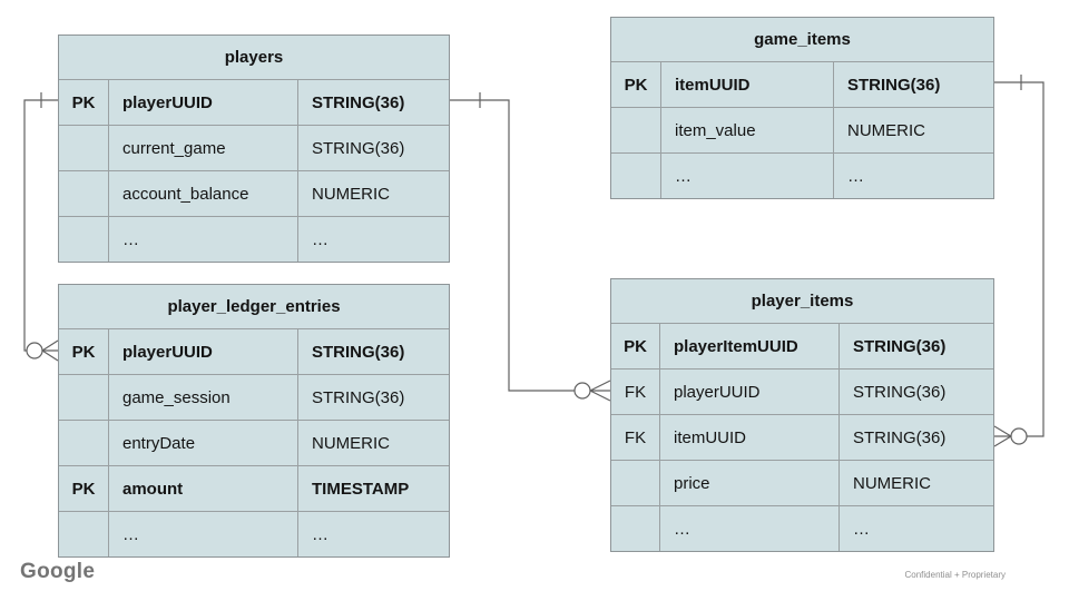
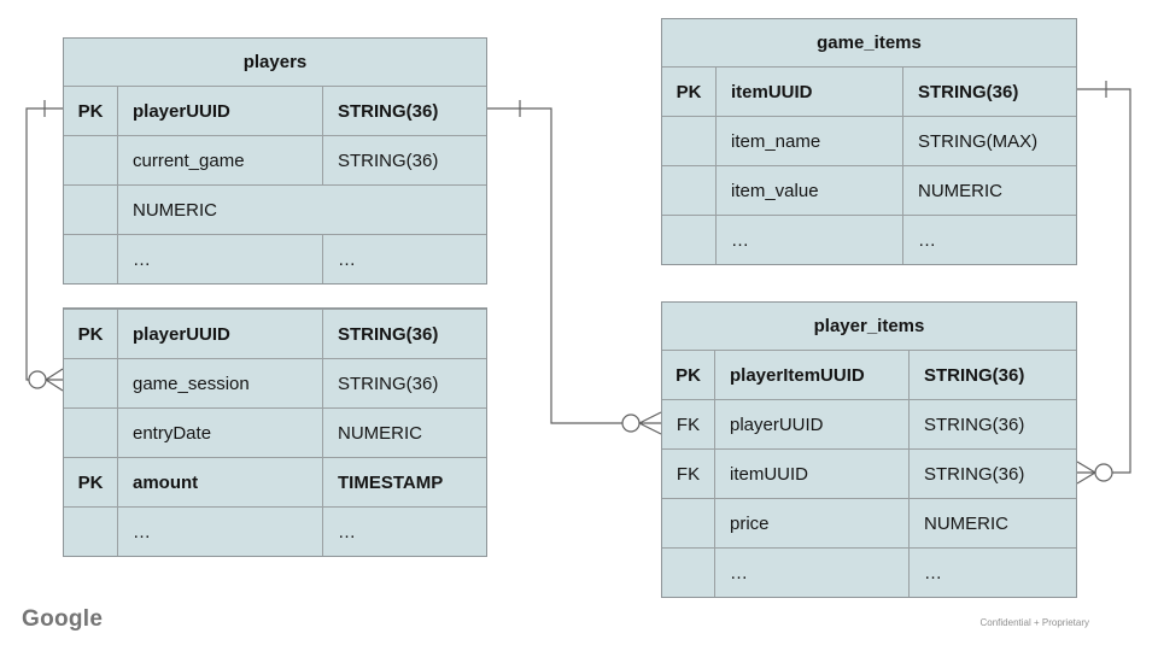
  players
  PK
  playerUUID
  STRING(36)
  current_game
  STRING(36)
- account_balance
  NUMERIC
  …
  …
  game_items
  PK
  itemUUID
  STRING(36)
+ item_name
+ STRING(MAX)
  item_value
  NUMERIC
  …
  …
- player_ledger_entries
  PK
  playerUUID
  STRING(36)
  game_session
  STRING(36)
  entryDate
  NUMERIC
  PK
  amount
  TIMESTAMP
  …
  …
  player_items
  PK
  playerItemUUID
  STRING(36)
  FK
  playerUUID
  STRING(36)
  FK
  itemUUID
  STRING(36)
  price
  NUMERIC
  …
  …
  Google
  Confidential + Proprietary
